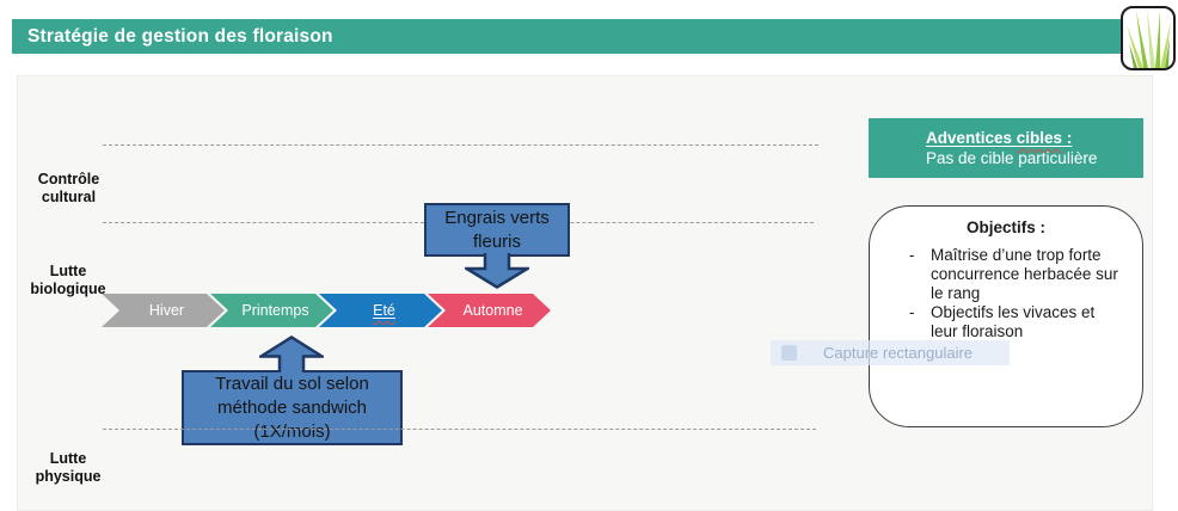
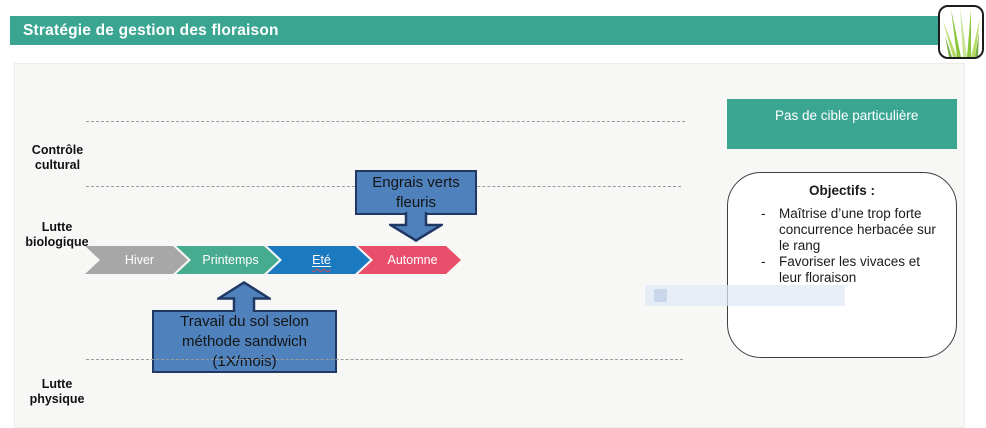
  Stratégie de gestion des floraison
  Contrôle
  cultural
  Lutte
  biologique
  Lutte
  physique
  Hiver
  Printemps
  Eté
  Automne
  Engrais verts
  fleuris
  Travail du sol selon
  méthode sandwich
  (1X/mois)
- Adventices cibles :
  Pas de cible particulière
  Objectifs :
  -
  Maîtrise d’une trop forte concurrence herbacée sur le rang
  -
- Objectifs les vivaces et leur floraison
+ Favoriser les vivaces et leur floraison
- Capture rectangulaire
